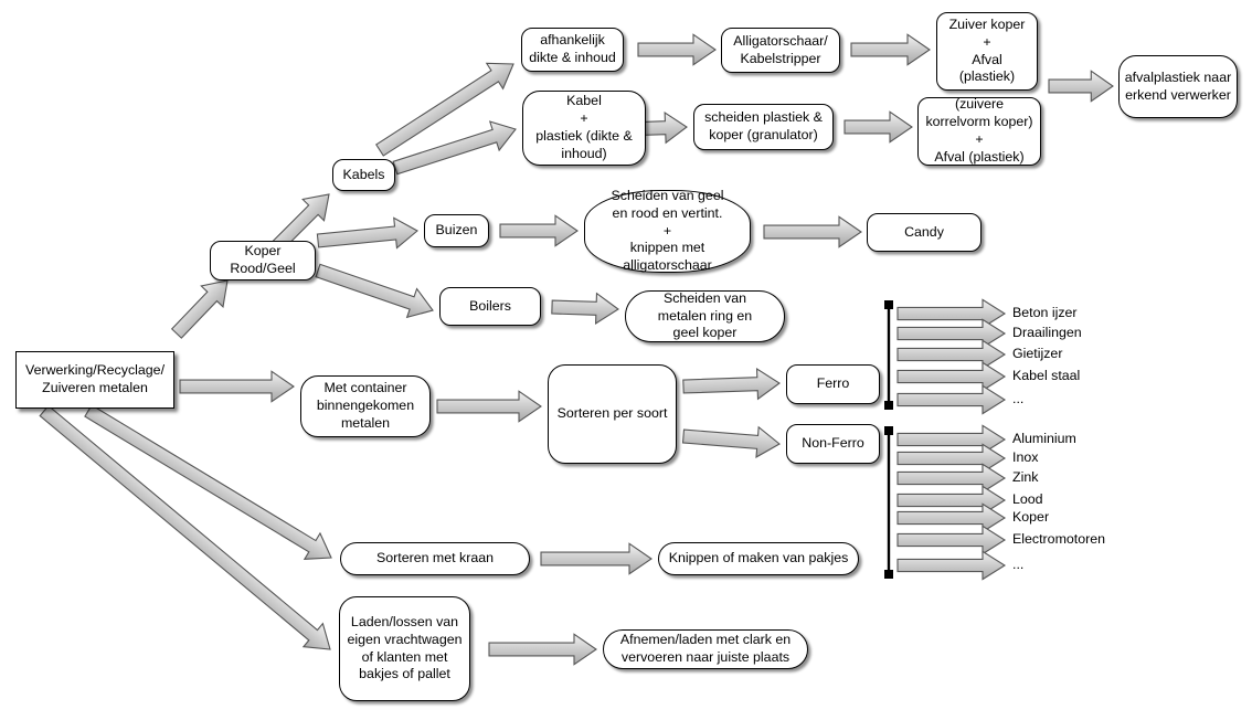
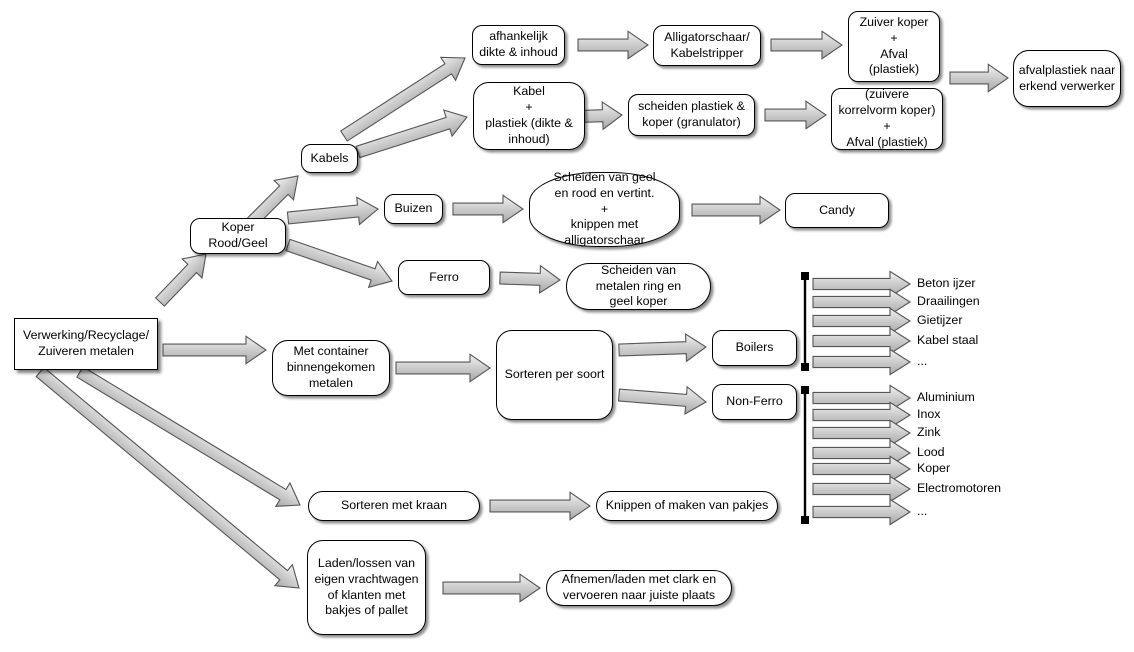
  Beton ijzer
  Draailingen
  Gietijzer
  Kabel staal
  ...
  Aluminium
  Inox
  Zink
  Lood
  Koper
  Electromotoren
  ...
  Verwerking/Recyclage/
  Zuiveren metalen
  Koper
  Rood/Geel
  Kabels
  afhankelijk
  dikte & inhoud
  Alligatorschaar/
  Kabelstripper
  Zuiver koper
  +
  Afval
  (plastiek)
  afvalplastiek naar
  erkend verwerker
  Kabel
  +
  plastiek (dikte &
  inhoud)
  scheiden plastiek &
  koper (granulator)
  (zuivere
  korrelvorm koper)
  +
  Afval (plastiek)
  Buizen
  Scheiden van geel
  en rood en vertint.
  +
  knippen met
  alligatorschaar
  Candy
- Boilers
+ Ferro
  Scheiden van
  metalen ring en
  geel koper
  Met container
  binnengekomen
  metalen
  Sorteren per soort
- Ferro
+ Boilers
  Non-Ferro
  Sorteren met kraan
  Knippen of maken van pakjes
  Laden/lossen van
  eigen vrachtwagen
  of klanten met
  bakjes of pallet
  Afnemen/laden met clark en
  vervoeren naar juiste plaats
